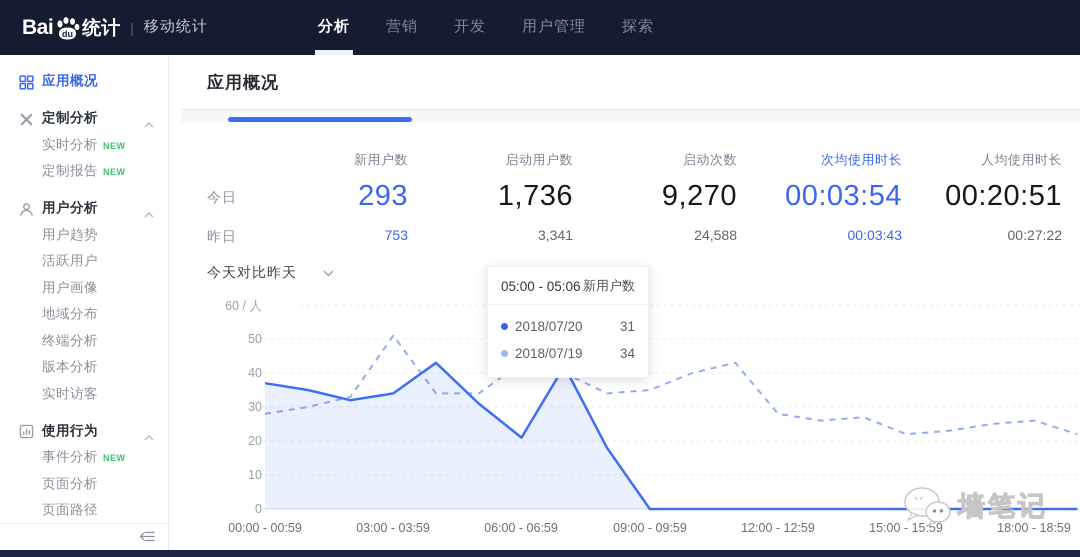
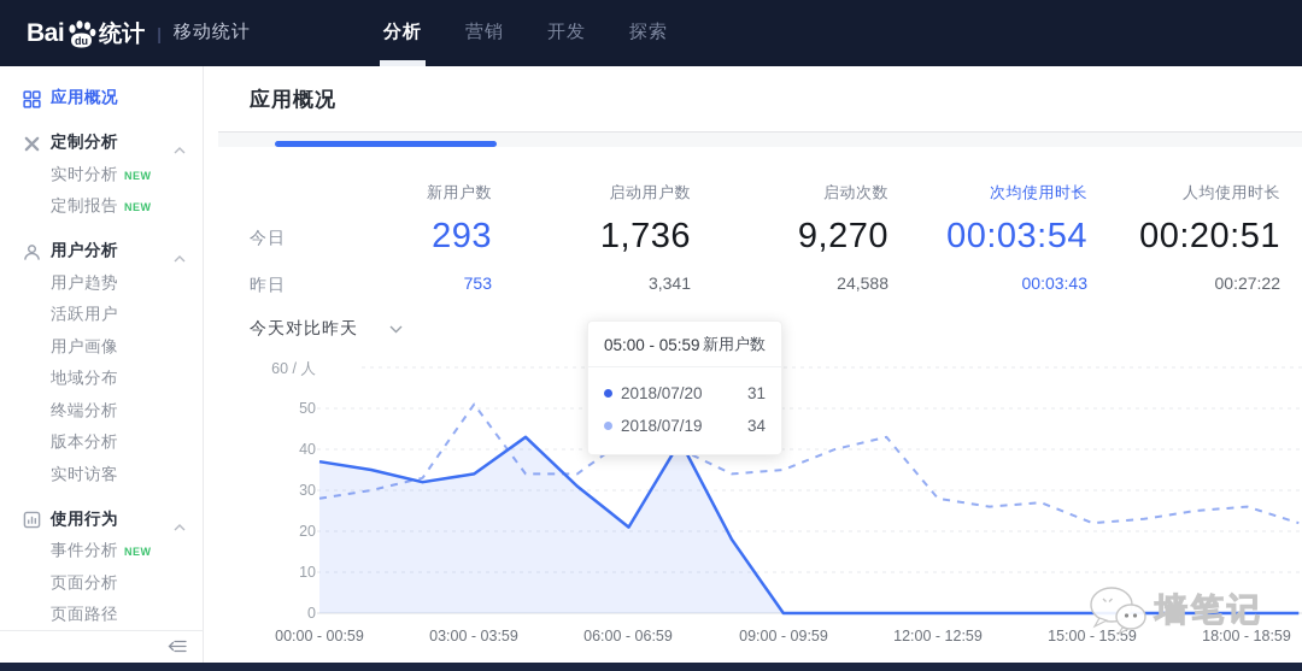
  Bai
  du
  统计
  |
  移动统计
  分析
  营销
  开发
- 用户管理
  探索
  应用概况
  定制分析
  实时分析
  NEW
  定制报告
  NEW
  用户分析
  用户趋势
  活跃用户
  用户画像
  地域分布
  终端分析
  版本分析
  实时访客
  使用行为
  事件分析
  NEW
  页面分析
  页面路径
  应用概况
  新用户数
  启动用户数
  启动次数
  次均使用时长
  人均使用时长
  今日
  293
  1,736
  9,270
  00:03:54
  00:20:51
  昨日
  753
  3,341
  24,588
  00:03:43
  00:27:22
  今天对比昨天
  60 / 人
  50
  40
  30
  20
  10
  0
  00:00 - 00:59
  03:00 - 03:59
  06:00 - 06:59
  09:00 - 09:59
  12:00 - 12:59
  15:00 - 15:59
  18:00 - 18:59
- 05:00 - 05:06
+ 05:00 - 05:59
  新用户数
  2018/07/20
  31
  2018/07/19
  34
  墙笔记
